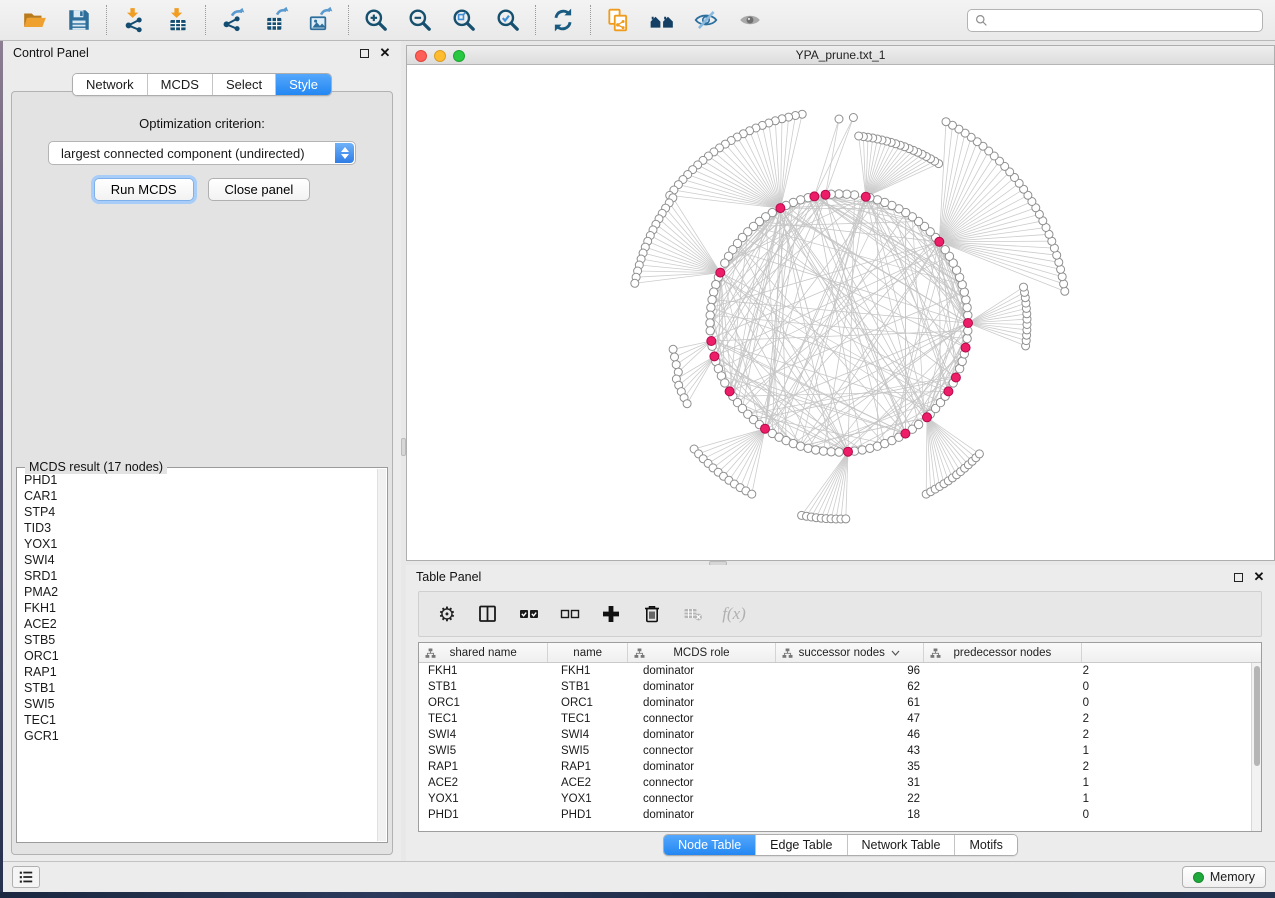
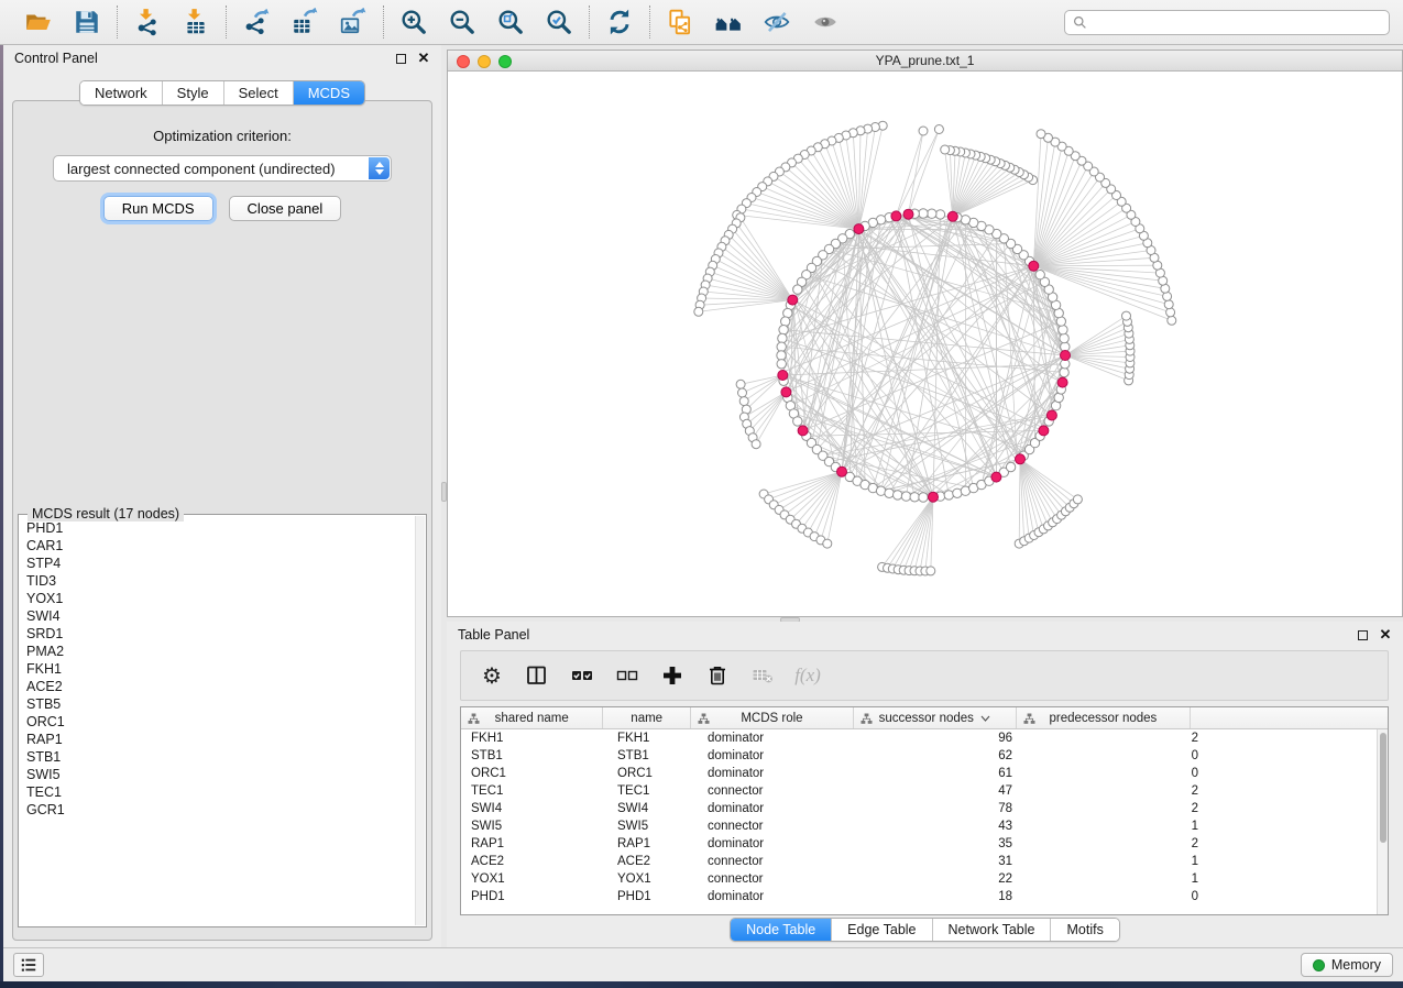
  Control Panel
  ✕
  Network
- MCDS
+ Style
  Select
- Style
+ MCDS
  Optimization criterion:
  largest connected component (undirected)
  Run MCDS
  Close panel
  MCDS result (17 nodes)
  PHD1
  CAR1
  STP4
  TID3
  YOX1
  SWI4
  SRD1
  PMA2
  FKH1
  ACE2
  STB5
  ORC1
  RAP1
  STB1
  SWI5
  TEC1
  GCR1
  YPA_prune.txt_1
  Table Panel
  ✕
  ⚙
  f(x)
  shared name
  name
  MCDS role
  successor nodes
  predecessor nodes
  FKH1
  FKH1
  dominator
  96
  2
  STB1
  STB1
  dominator
  62
  0
  ORC1
  ORC1
  dominator
  61
  0
  TEC1
  TEC1
  connector
  47
  2
  SWI4
  SWI4
  dominator
- 46
+ 78
  2
  SWI5
  SWI5
  connector
  43
  1
  RAP1
  RAP1
  dominator
  35
  2
  ACE2
  ACE2
  connector
  31
  1
  YOX1
  YOX1
  connector
  22
  1
  PHD1
  PHD1
  dominator
  18
  0
  Node Table
  Edge Table
  Network Table
  Motifs
  Memory
